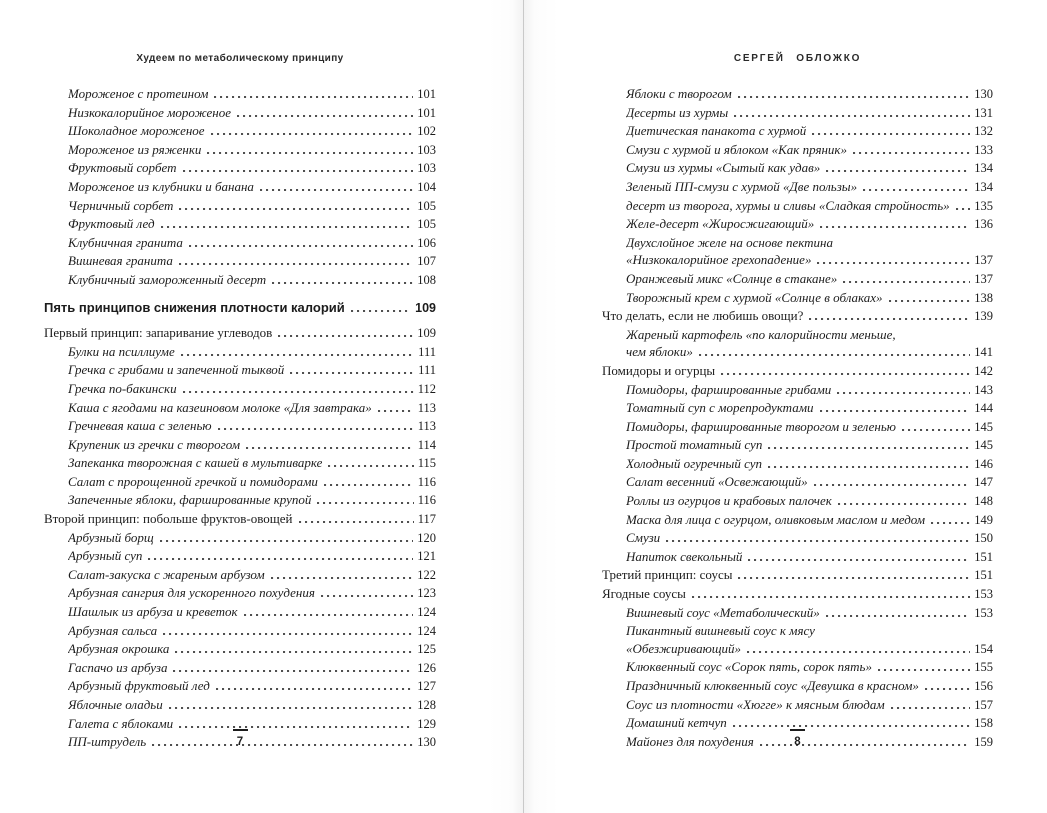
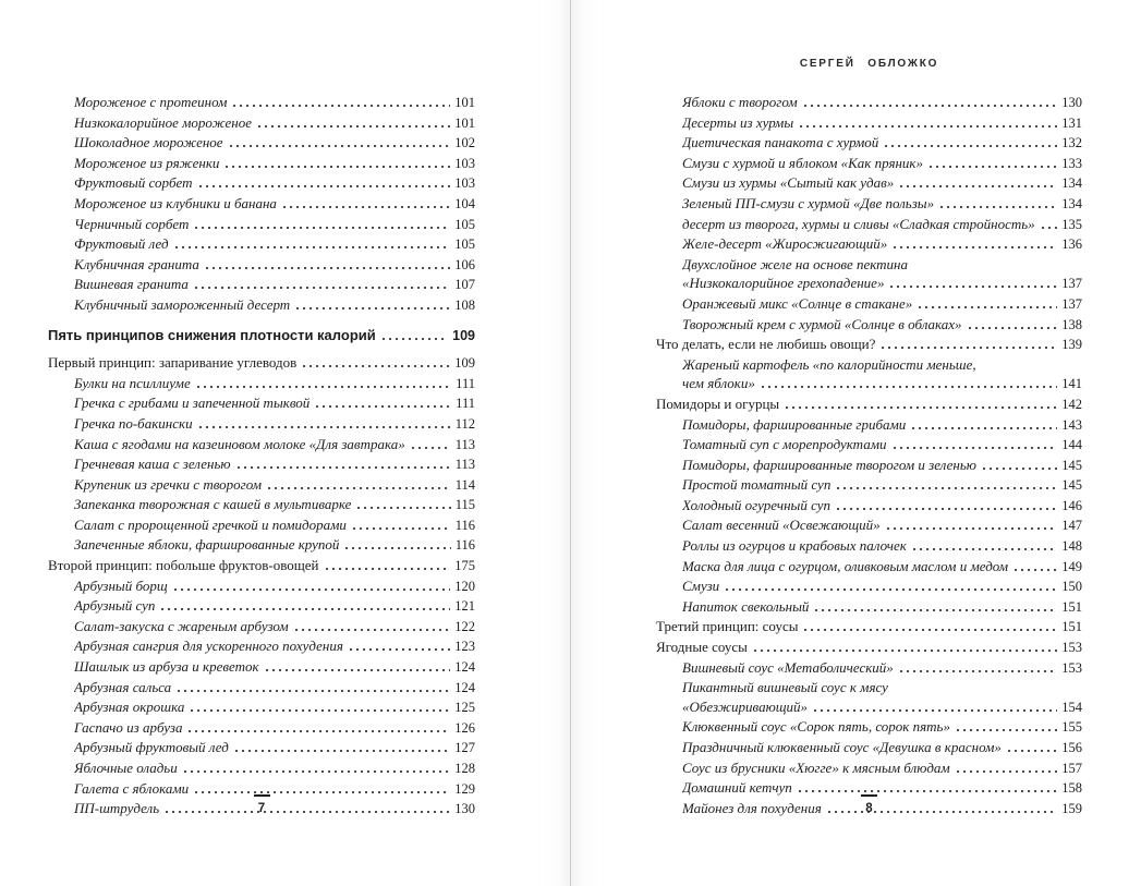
- Худеем по метаболическому принципу
  Мороженое с протеином
  101
  Низкокалорийное мороженое
  101
  Шоколадное мороженое
  102
  Мороженое из ряженки
  103
  Фруктовый сорбет
  103
  Мороженое из клубники и банана
  104
  Черничный сорбет
  105
  Фруктовый лед
  105
  Клубничная гранита
  106
  Вишневая гранита
  107
  Клубничный замороженный десерт
  108
  Пять принципов снижения плотности калорий
  109
  Первый принцип: запаривание углеводов
  109
  Булки на псиллиуме
  111
  Гречка с грибами и запеченной тыквой
  111
  Гречка по-бакински
  112
  Каша с ягодами на казеиновом молоке «Для завтрака»
  113
  Гречневая каша с зеленью
  113
  Крупеник из гречки с творогом
  114
  Запеканка творожная с кашей в мультиварке
  115
  Салат с пророщенной гречкой и помидорами
  116
  Запеченные яблоки, фаршированные крупой
  116
  Второй принцип: побольше фруктов-овощей
- 117
+ 175
  Арбузный борщ
  120
  Арбузный суп
  121
  Салат-закуска с жареным арбузом
  122
  Арбузная сангрия для ускоренного похудения
  123
  Шашлык из арбуза и креветок
  124
  Арбузная сальса
  124
  Арбузная окрошка
  125
  Гаспачо из арбуза
  126
  Арбузный фруктовый лед
  127
  Яблочные оладьи
  128
  Галета с яблоками
  129
  ПП-штрудель
  130
  7
  СЕРГЕЙ ОБЛОЖКО
  Яблоки с творогом
  130
  Десерты из хурмы
  131
  Диетическая панакота с хурмой
  132
  Смузи с хурмой и яблоком «Как пряник»
  133
  Смузи из хурмы «Сытый как удав»
  134
  Зеленый ПП-смузи с хурмой «Две пользы»
  134
  десерт из творога, хурмы и сливы «Сладкая стройность»
  135
  Желе-десерт «Жиросжигающий»
  136
  Двухслойное желе на основе пектина
  «Низкокалорийное грехопадение»
  137
  Оранжевый микс «Солнце в стакане»
  137
  Творожный крем с хурмой «Солнце в облаках»
  138
  Что делать, если не любишь овощи?
  139
  Жареный картофель «по калорийности меньше,
  чем яблоки»
  141
  Помидоры и огурцы
  142
  Помидоры, фаршированные грибами
  143
  Томатный суп с морепродуктами
  144
  Помидоры, фаршированные творогом и зеленью
  145
  Простой томатный суп
  145
  Холодный огуречный суп
  146
  Салат весенний «Освежающий»
  147
  Роллы из огурцов и крабовых палочек
  148
  Маска для лица с огурцом, оливковым маслом и медом
  149
  Смузи
  150
  Напиток свекольный
  151
  Третий принцип: соусы
  151
  Ягодные соусы
  153
  Вишневый соус «Метаболический»
  153
  Пикантный вишневый соус к мясу
  «Обезжиривающий»
  154
  Клюквенный соус «Сорок пять, сорок пять»
  155
  Праздничный клюквенный соус «Девушка в красном»
  156
- Соус из плотности «Хюгге» к мясным блюдам
+ Соус из брусники «Хюгге» к мясным блюдам
  157
  Домашний кетчуп
  158
  Майонез для похудения
  159
  8
